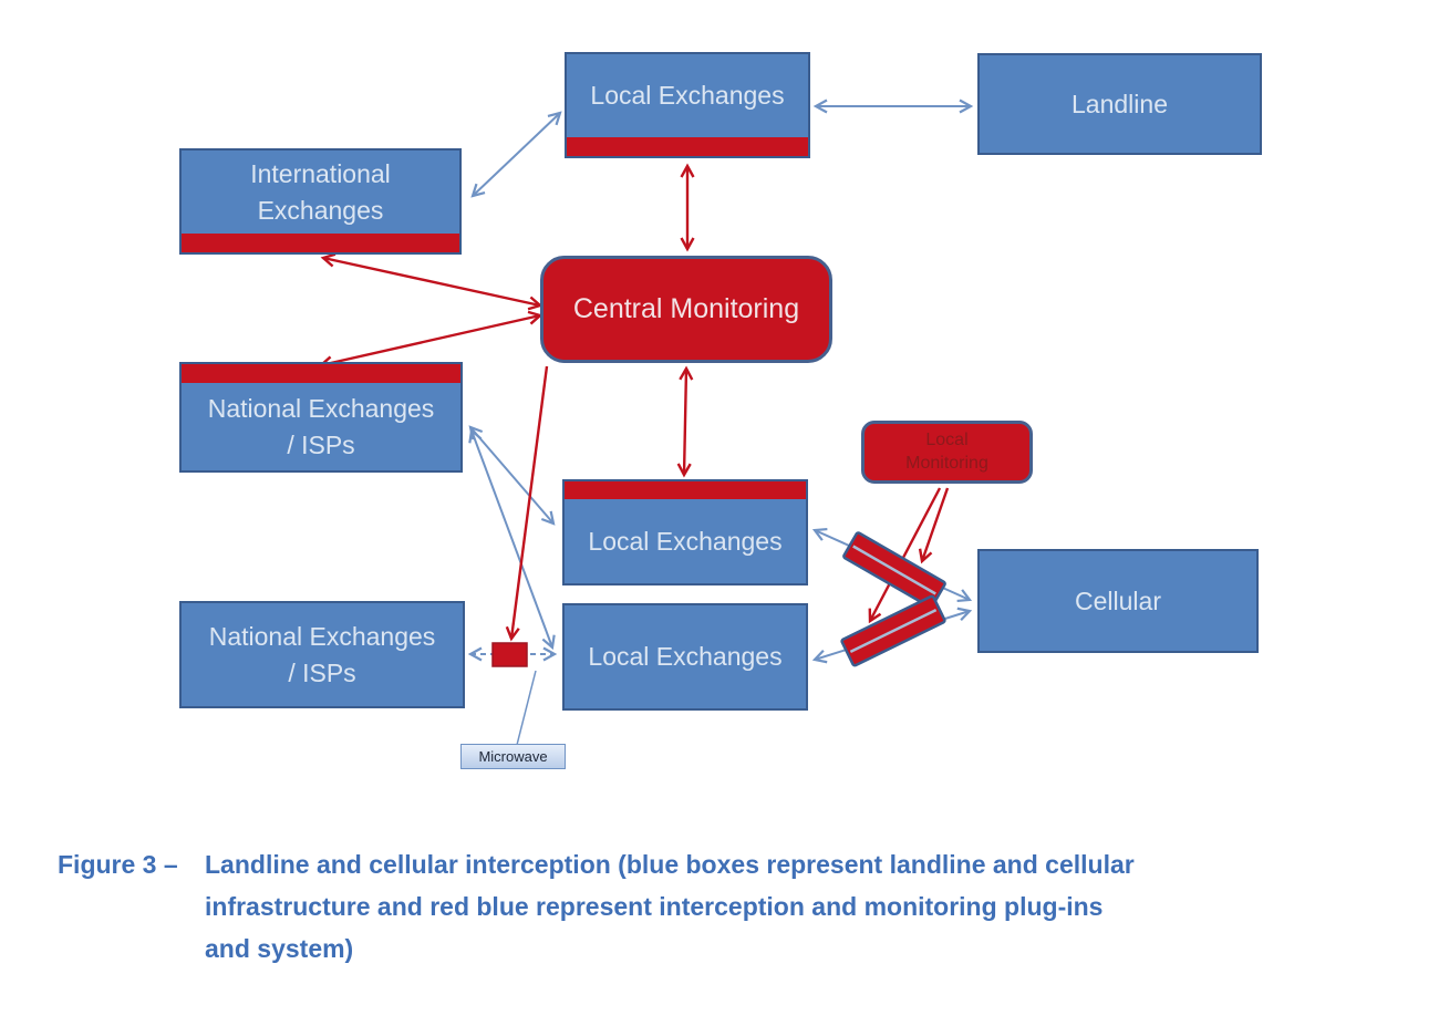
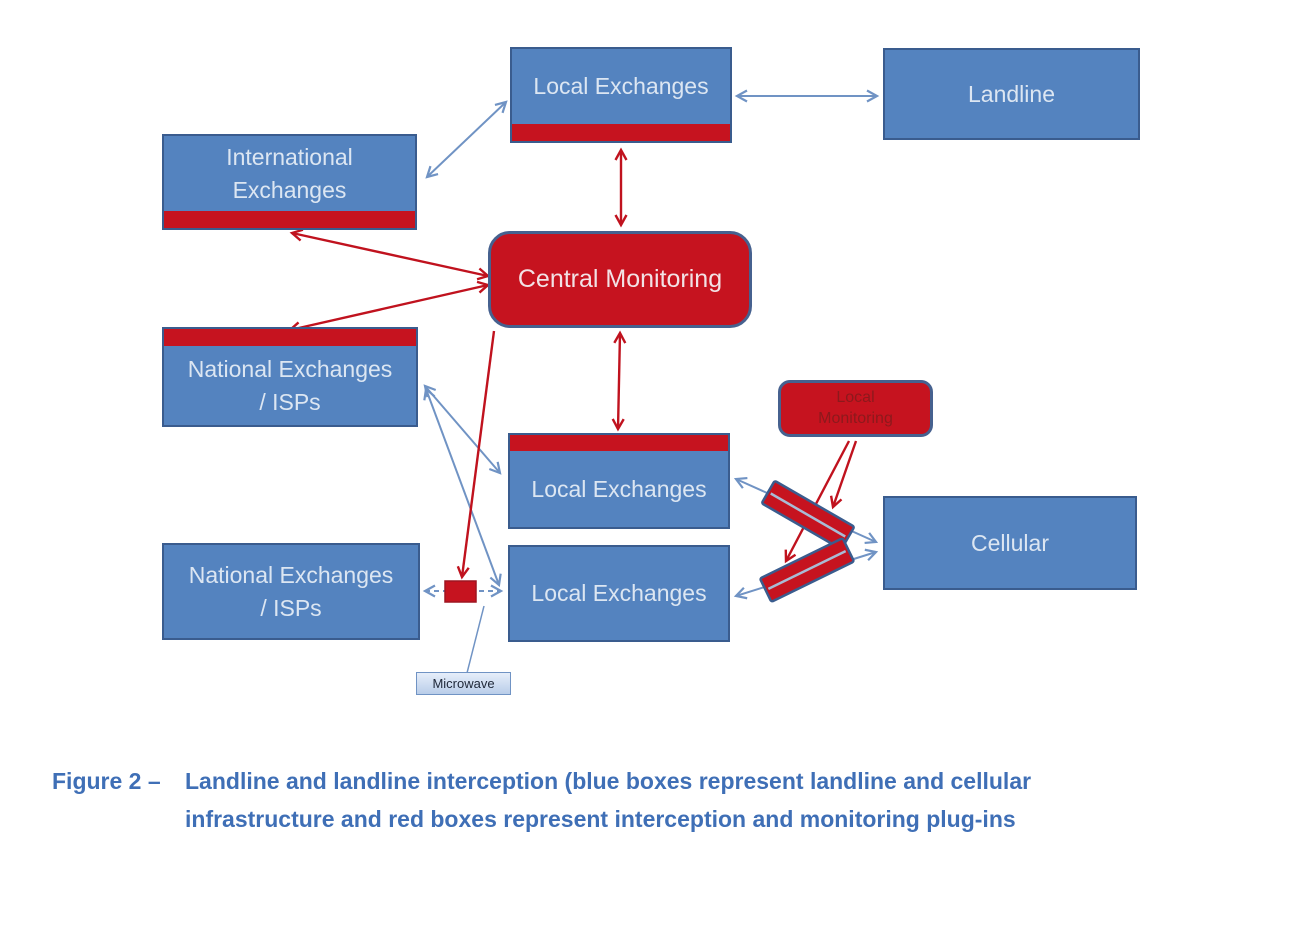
  Local Exchanges
  Landline
  International
  Exchanges
  Central Monitoring
  National Exchanges
  / ISPs
  Local
  Monitoring
  Local Exchanges
  Cellular
  National Exchanges
  / ISPs
  Local Exchanges
  Microwave
- Figure 3 –
+ Figure 2 –
- Landline and cellular interception (blue boxes represent landline and cellular
+ Landline and landline interception (blue boxes represent landline and cellular
- infrastructure and red blue represent interception and monitoring plug-ins
+ infrastructure and red boxes represent interception and monitoring plug-ins
- and system)
